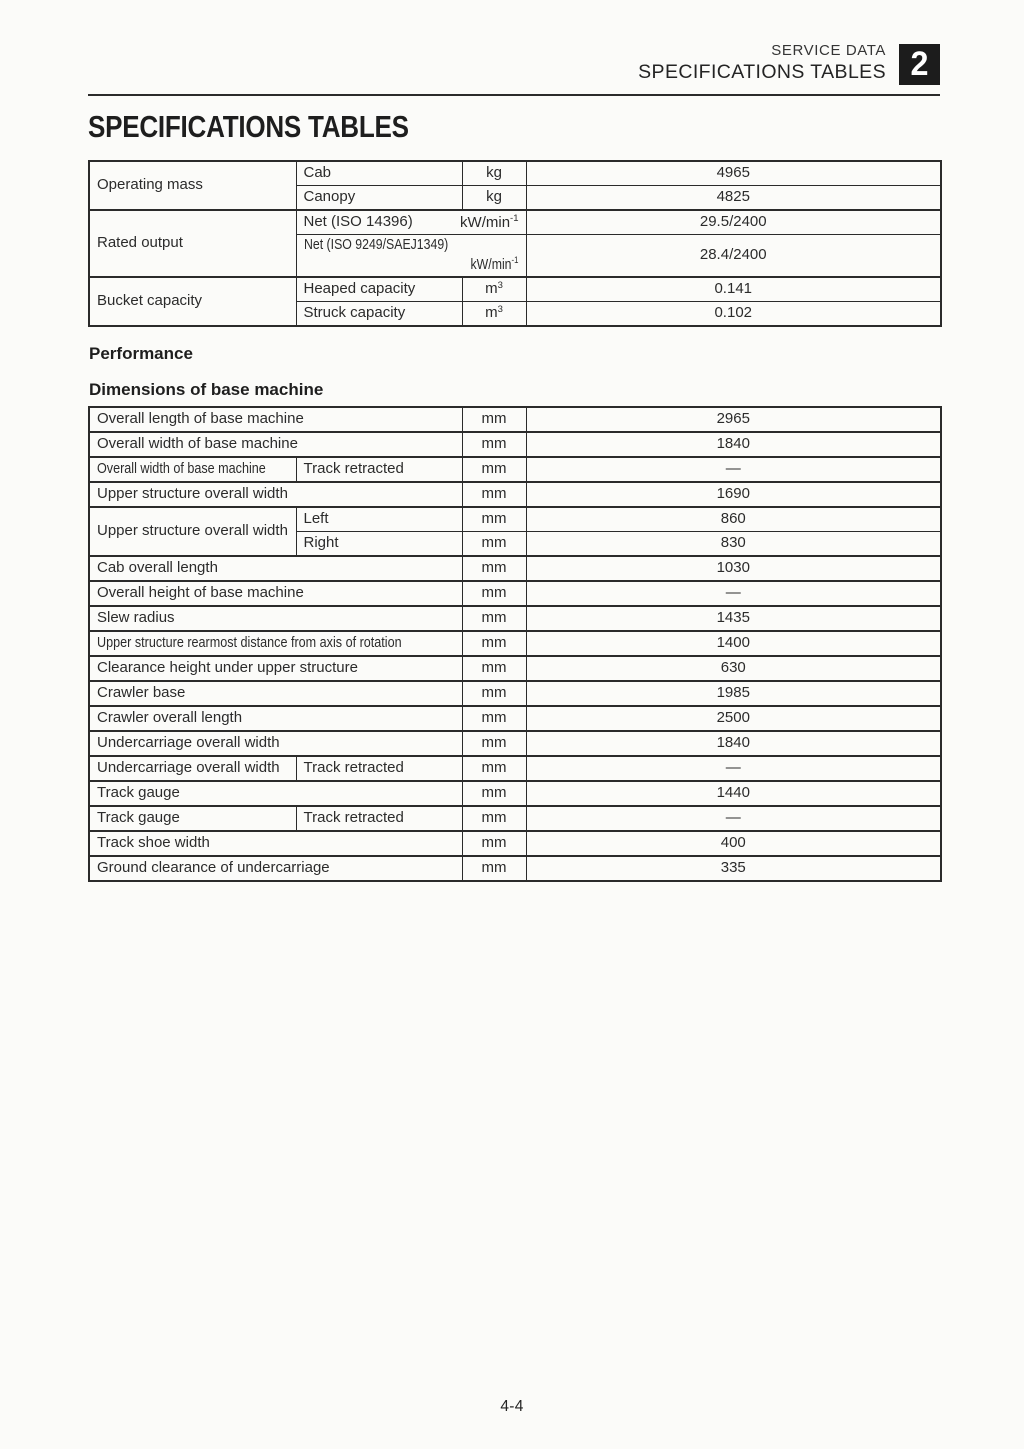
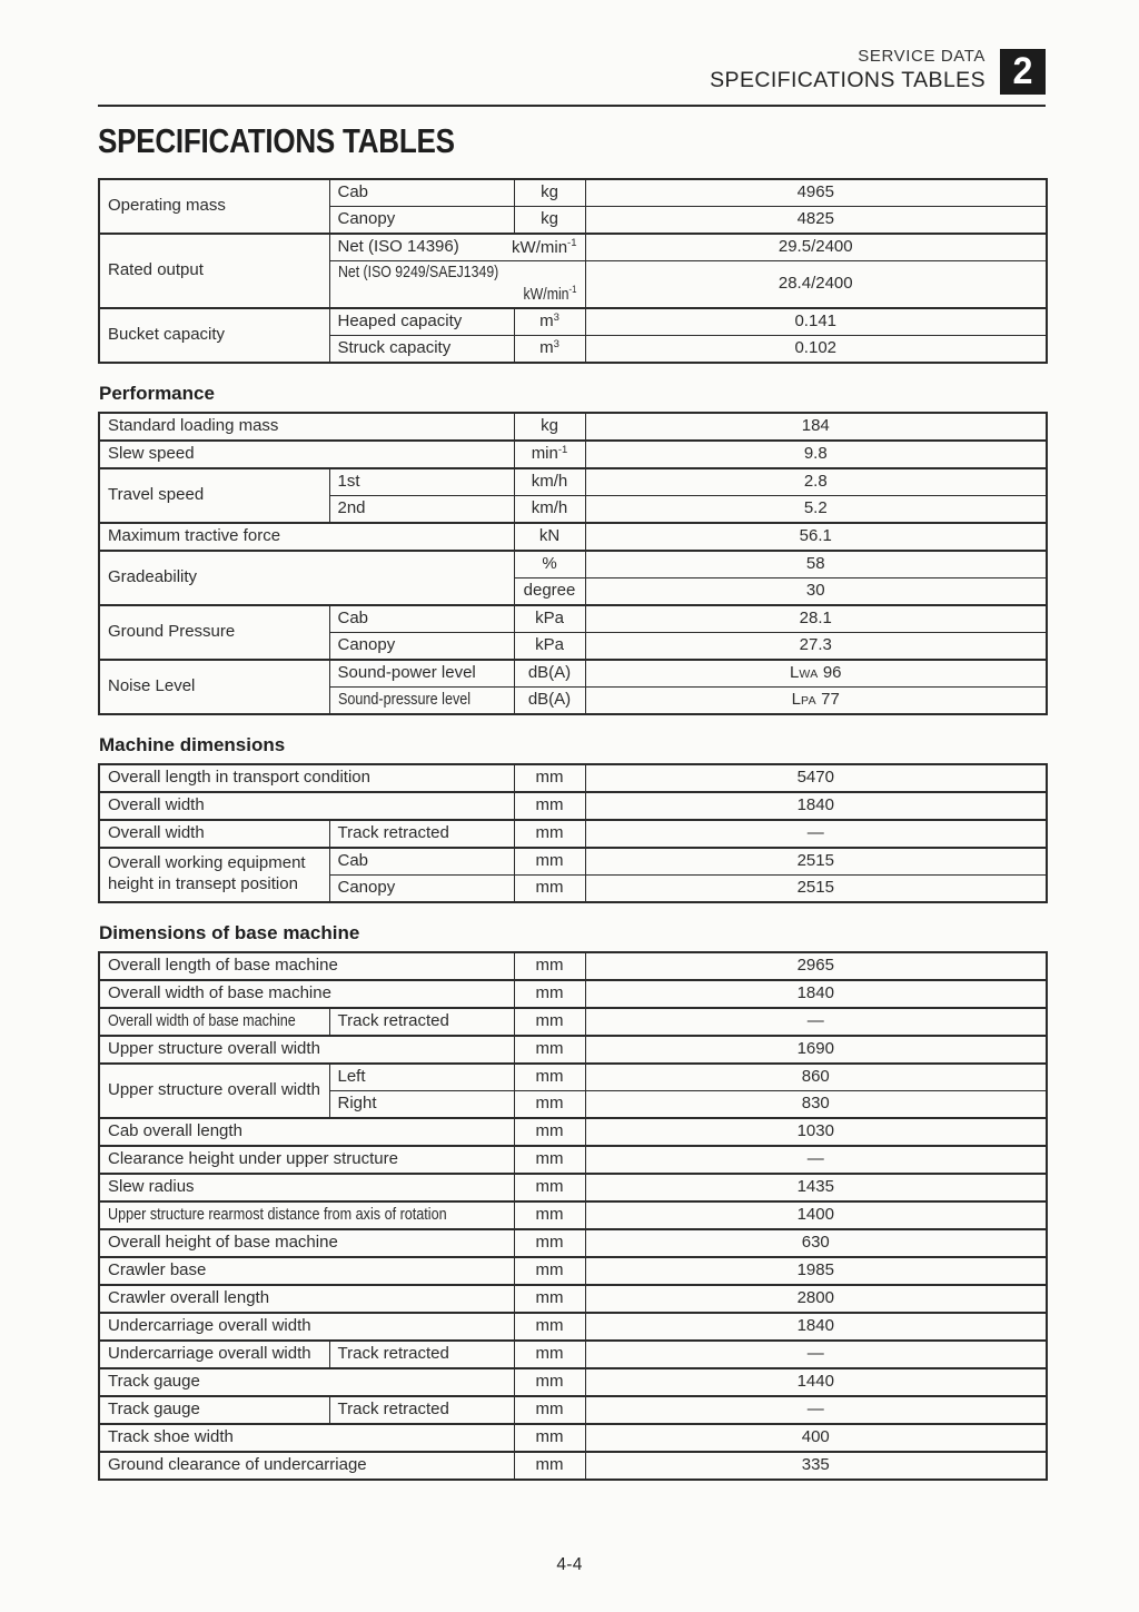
  SERVICE DATA
  SPECIFICATIONS TABLES
  2
  SPECIFICATIONS TABLES
  Operating mass	Cab	kg	4965
  Canopy	kg	4825
  Rated output	Net (ISO 14396) kW/min-1	29.5/2400
  Net (ISO 9249/SAEJ1349)kW/min-1	28.4/2400
  Bucket capacity	Heaped capacity	m3	0.141
  Struck capacity	m3	0.102
  Performance
+ Standard loading mass	kg	184
+ Slew speed	min-1	9.8
+ Travel speed	1st	km/h	2.8
+ 2nd	km/h	5.2
+ Maximum tractive force	kN	56.1
+ Gradeability	%	58
+ degree	30
+ Ground Pressure	Cab	kPa	28.1
+ Canopy	kPa	27.3
+ Noise Level	Sound-power level	dB(A)	LWA 96
+ Sound-pressure level	dB(A)	LPA 77
+ Machine dimensions
+ Overall length in transport condition	mm	5470
+ Overall width	mm	1840
+ Overall width	Track retracted	mm	—
+ Overall working equipment height in transept position	Cab	mm	2515
+ Canopy	mm	2515
  Dimensions of base machine
  Overall length of base machine	mm	2965
  Overall width of base machine	mm	1840
  Overall width of base machine	Track retracted	mm	—
  Upper structure overall width	mm	1690
  Upper structure overall width	Left	mm	860
  Right	mm	830
  Cab overall length	mm	1030
- Overall height of base machine	mm	—
+ Clearance height under upper structure	mm	—
  Slew radius	mm	1435
  Upper structure rearmost distance from axis of rotation	mm	1400
- Clearance height under upper structure	mm	630
+ Overall height of base machine	mm	630
  Crawler base	mm	1985
- Crawler overall length	mm	2500
+ Crawler overall length	mm	2800
  Undercarriage overall width	mm	1840
  Undercarriage overall width	Track retracted	mm	—
  Track gauge	mm	1440
  Track gauge	Track retracted	mm	—
  Track shoe width	mm	400
  Ground clearance of undercarriage	mm	335
  4-4
